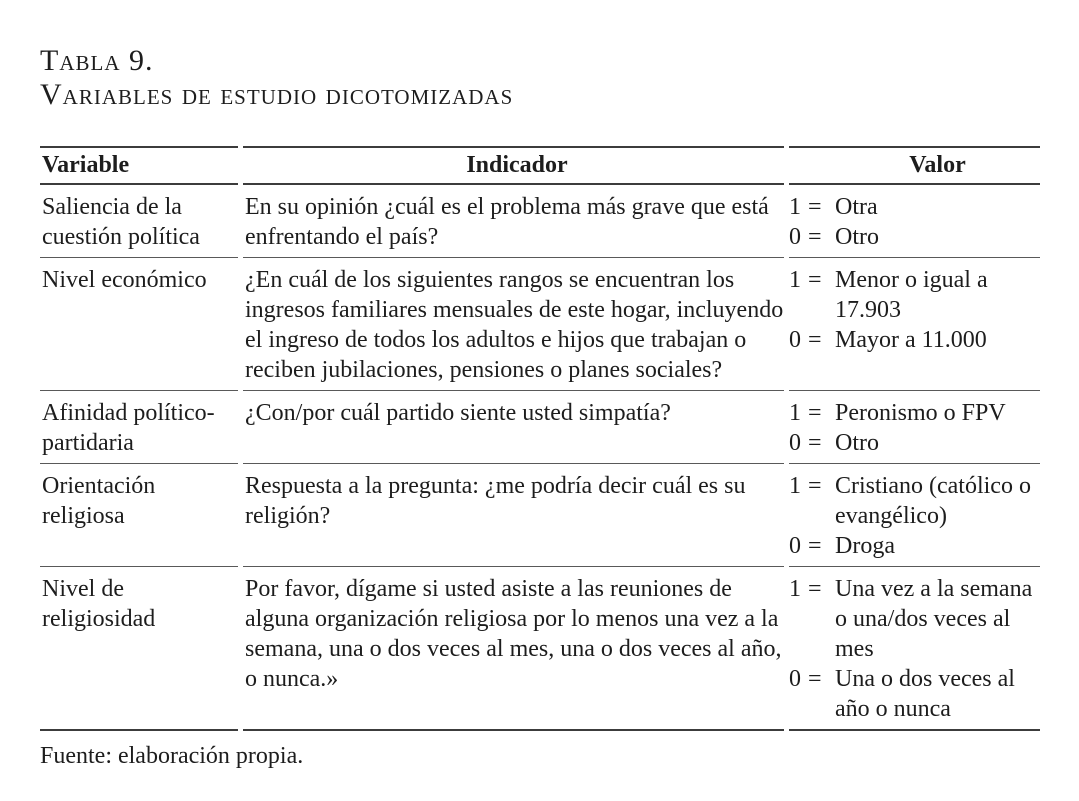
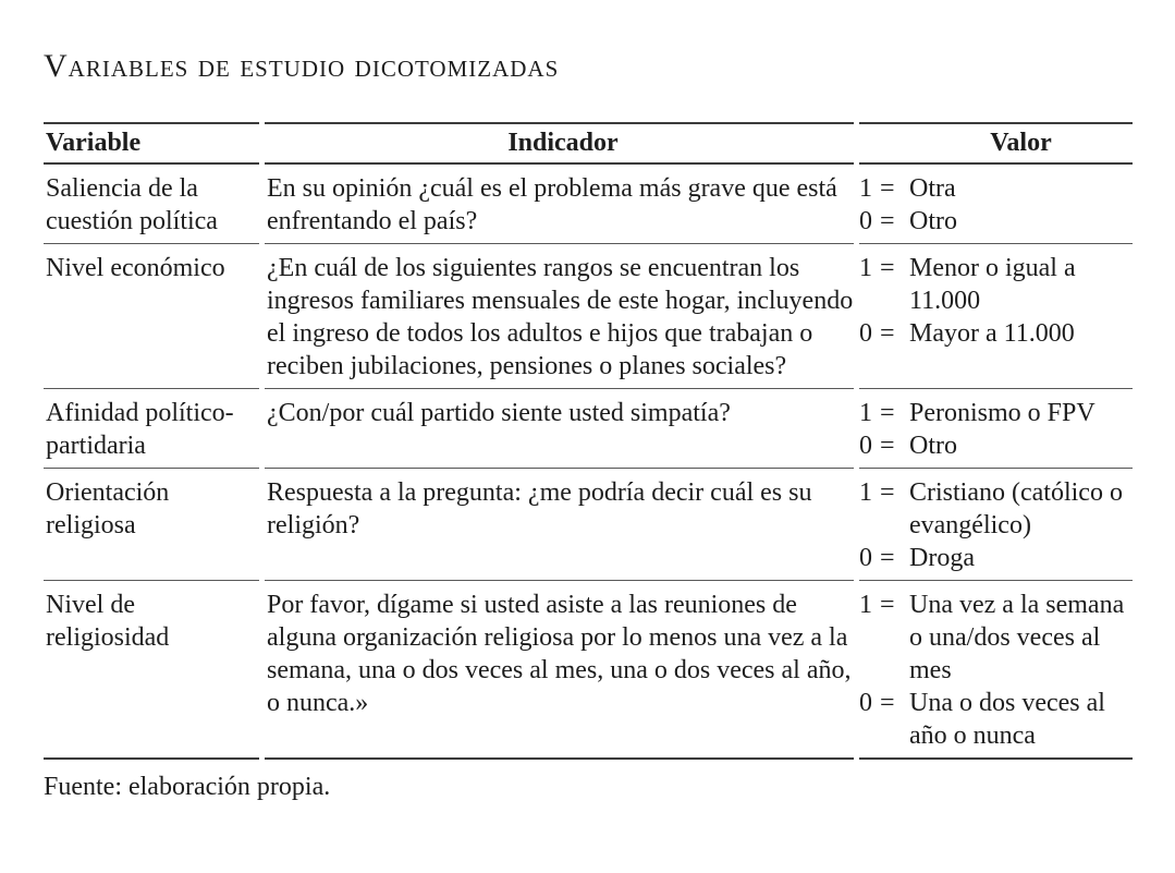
- Tabla 9.
  Variables de estudio dicotomizadas
  Variable	Indicador	Valor
  Saliencia de la cuestión política	En su opinión ¿cuál es el problema más grave que está enfrentando el país?	1 = Otra 0 = Otro
- Nivel económico	¿En cuál de los siguientes rangos se encuentran los ingresos familiares mensuales de este hogar, incluyendo el ingreso de todos los adultos e hijos que trabajan o reciben jubilaciones, pensiones o planes sociales?	1 = Menor o igual a 17.903 0 = Mayor a 11.000
+ Nivel económico	¿En cuál de los siguientes rangos se encuentran los ingresos familiares mensuales de este hogar, incluyendo el ingreso de todos los adultos e hijos que trabajan o reciben jubilaciones, pensiones o planes sociales?	1 = Menor o igual a 11.000 0 = Mayor a 11.000
  Afinidad político-partidaria	¿Con/por cuál partido siente usted simpatía?	1 = Peronismo o FPV 0 = Otro
  Orientación religiosa	Respuesta a la pregunta: ¿me podría decir cuál es su religión?	1 = Cristiano (católico o evangélico) 0 = Droga
  Nivel de religiosidad	Por favor, dígame si usted asiste a las reuniones de alguna organización religiosa por lo menos una vez a la semana, una o dos veces al mes, una o dos veces al año, o nunca.»	1 = Una vez a la semana o una/dos veces al mes 0 = Una o dos veces al año o nunca
  Fuente: elaboración propia.
